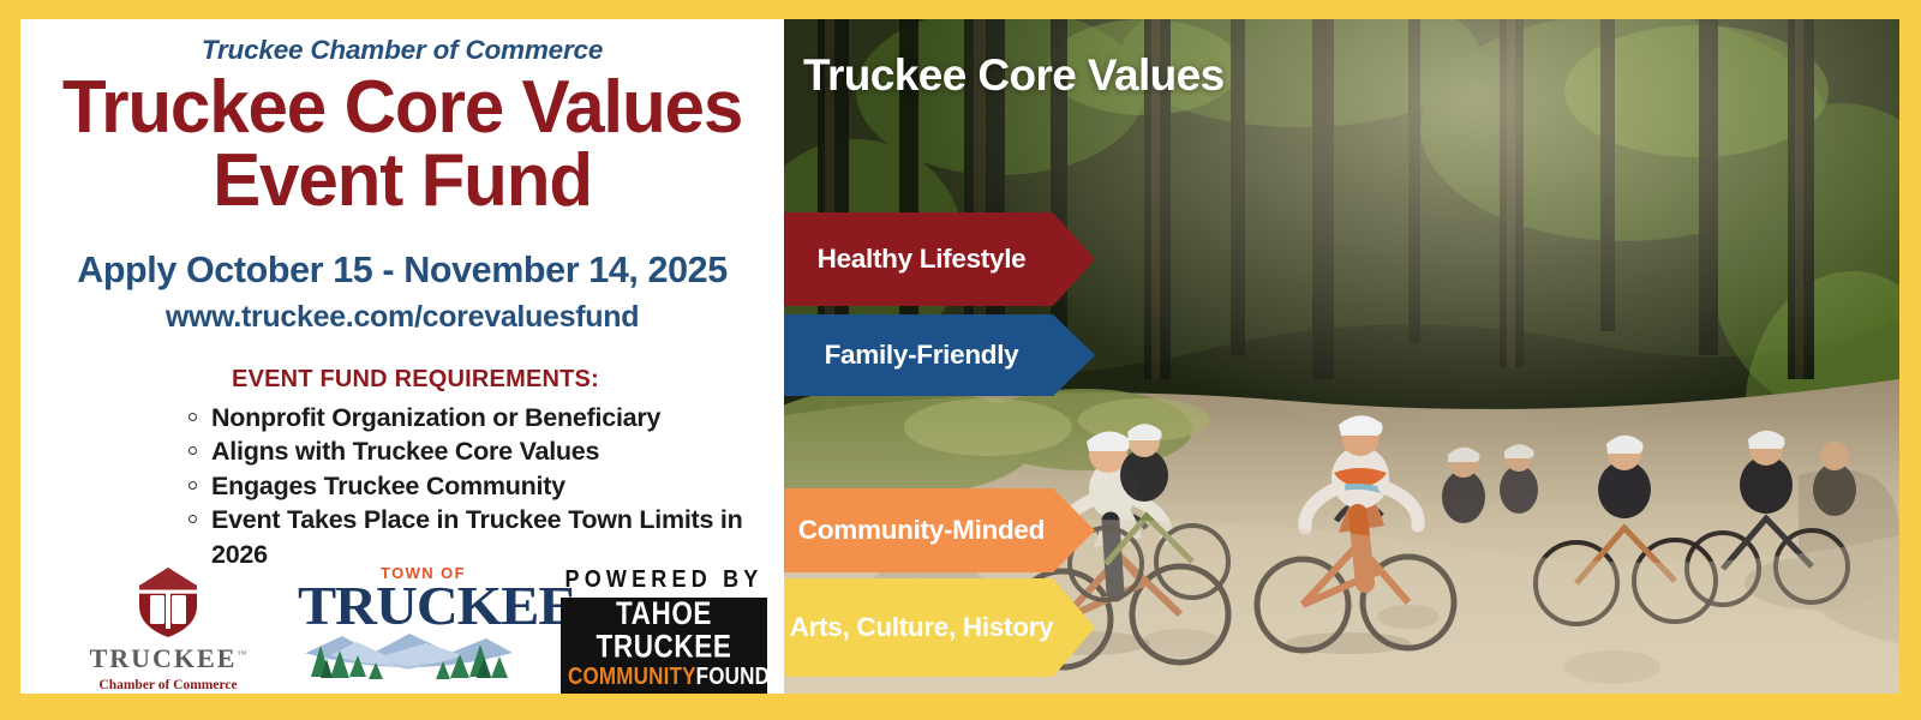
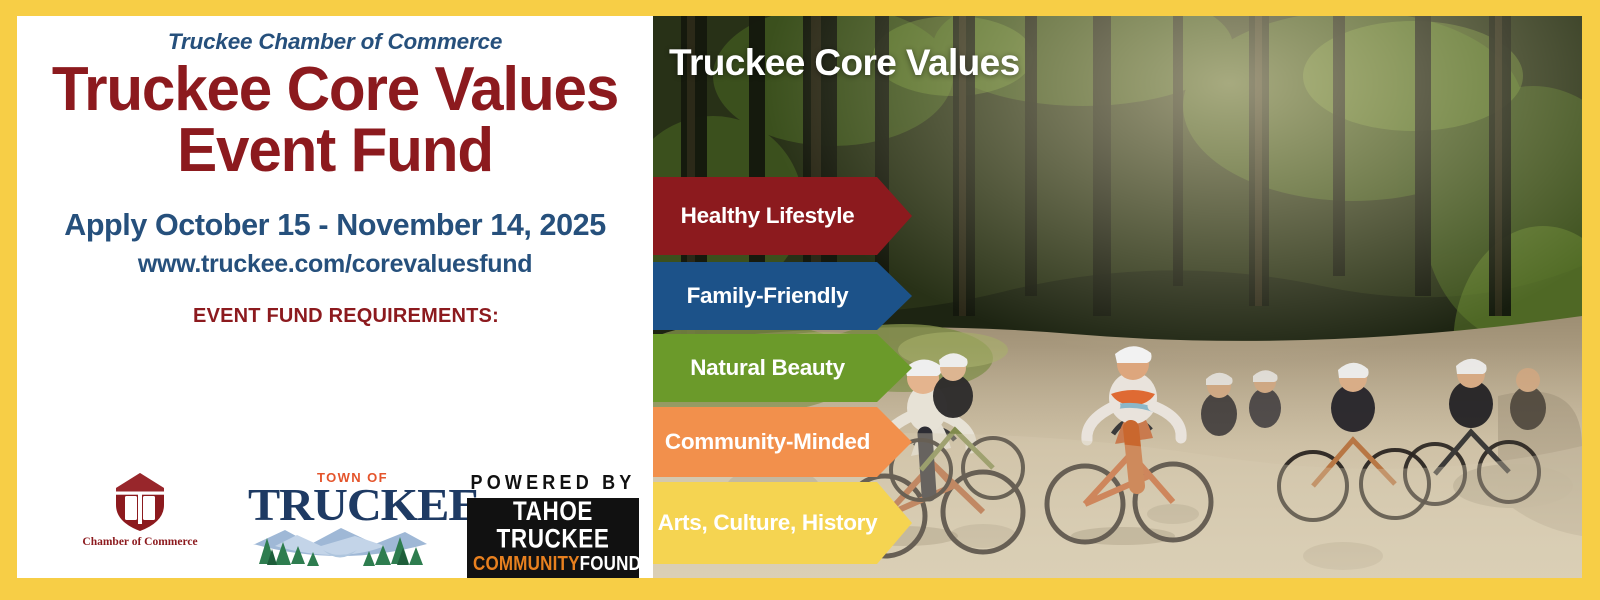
  Truckee Chamber of Commerce
  Truckee Core Values
  Event Fund
  Apply October 15 - November 14, 2025
  www.truckee.com/corevaluesfund
  EVENT FUND REQUIREMENTS:
- Nonprofit Organization or Beneficiary
- Aligns with Truckee Core Values
- Engages Truckee Community
- Event Takes Place in Truckee Town Limits in 2026
- TRUCKEE™
  Chamber of Commerce
  TOWN OF
  TRUCKEE
  POWERED BY
  TAHOE TRUCKEE
  COMMUNITYFOUNDA
  Truckee Core Values
  Healthy Lifestyle
  Family-Friendly
+ Natural Beauty
  Community-Minded
  Arts, Culture, History
